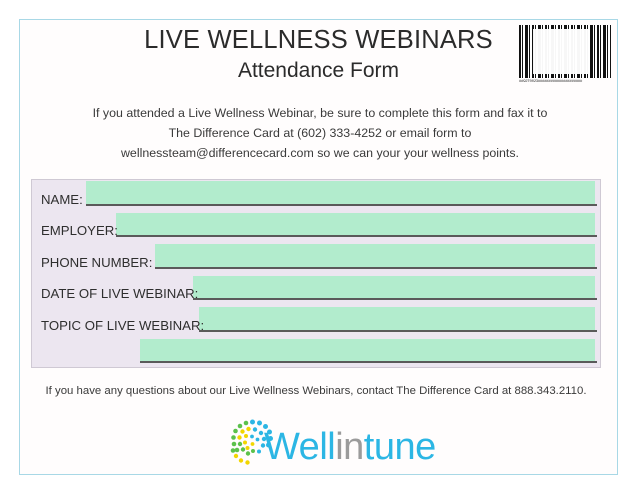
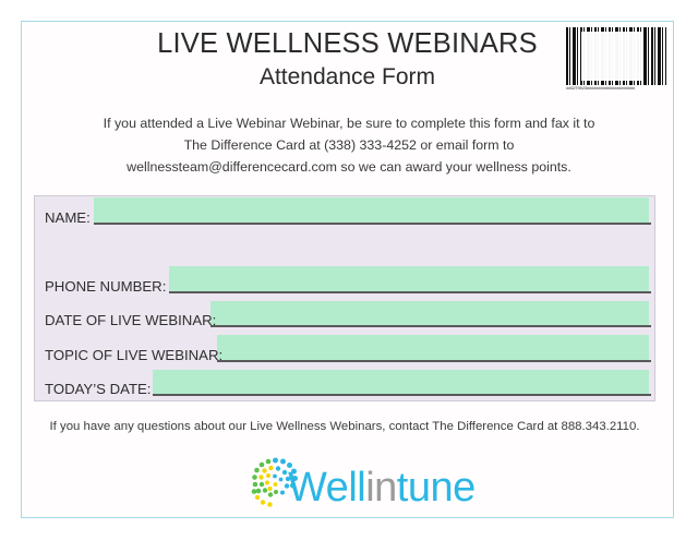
  LIVE WELLNESS WEBINARS
  Attendance Form
- If you attended a Live Wellness Webinar, be sure to complete this form and fax it to
+ If you attended a Live Webinar Webinar, be sure to complete this form and fax it to
- The Difference Card at (602) 333-4252 or email form to
+ The Difference Card at (338) 333-4252 or email form to
- wellnessteam@differencecard.com so we can your your wellness points.
+ wellnessteam@differencecard.com so we can award your wellness points.
  NAME:
- EMPLOYER:
  PHONE NUMBER:
  DATE OF LIVE WEBINAR:
  TOPIC OF LIVE WEBINAR:
+ TODAY’S DATE:
  If you have any questions about our Live Wellness Webinars, contact The Difference Card at 888.343.2110.
  Wellintune
